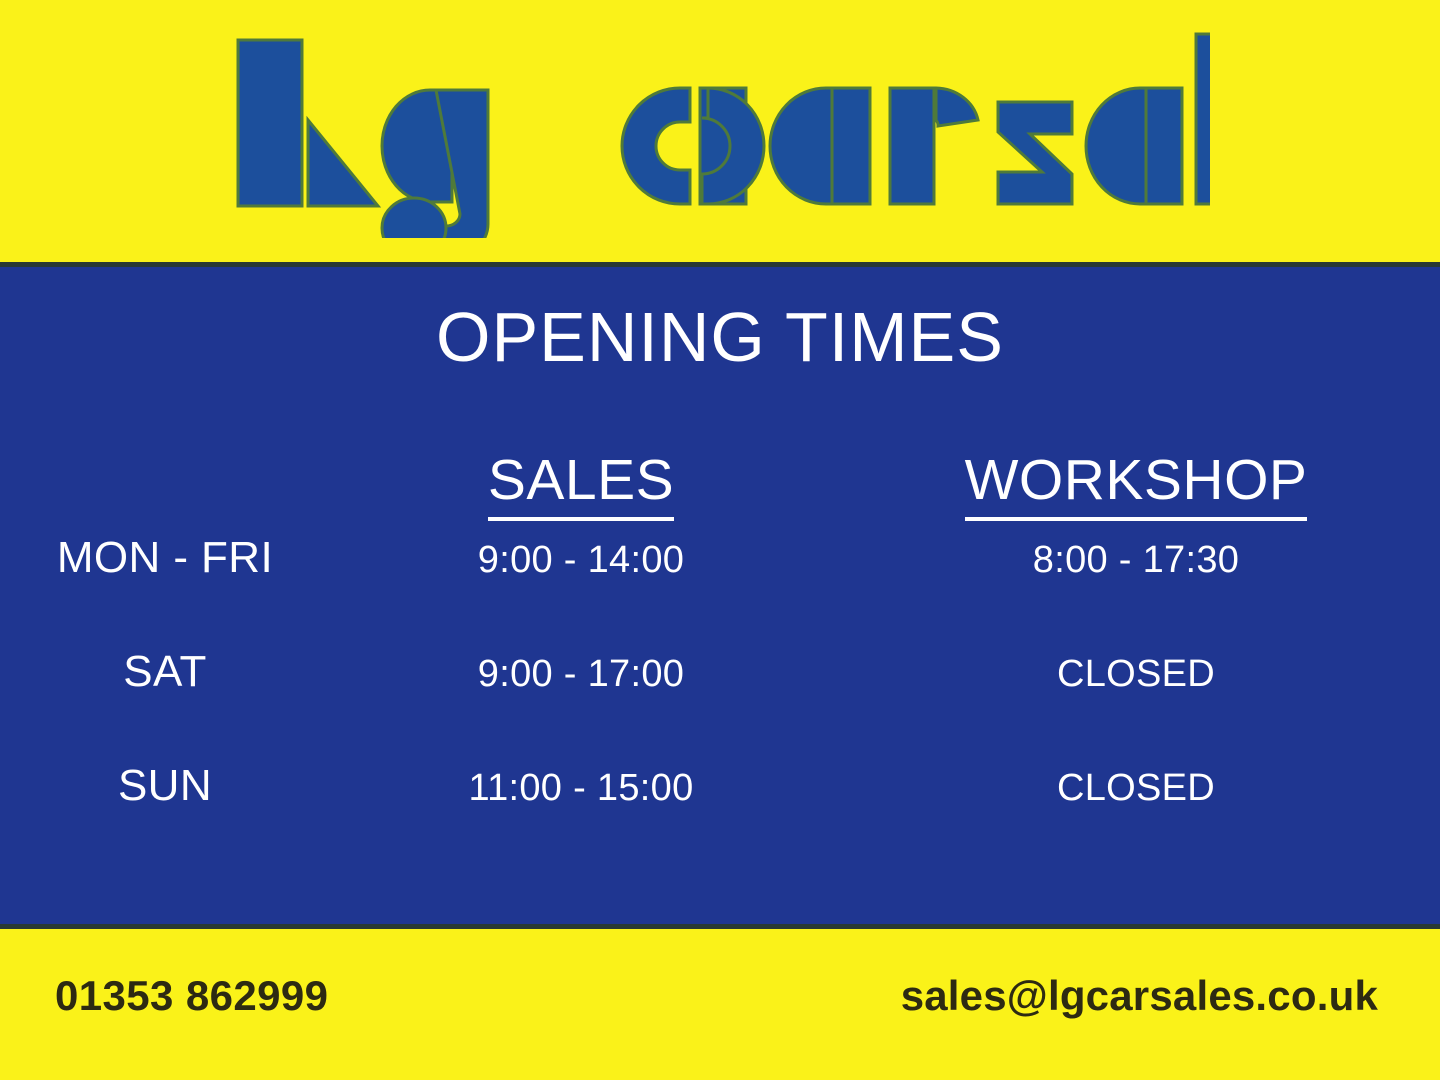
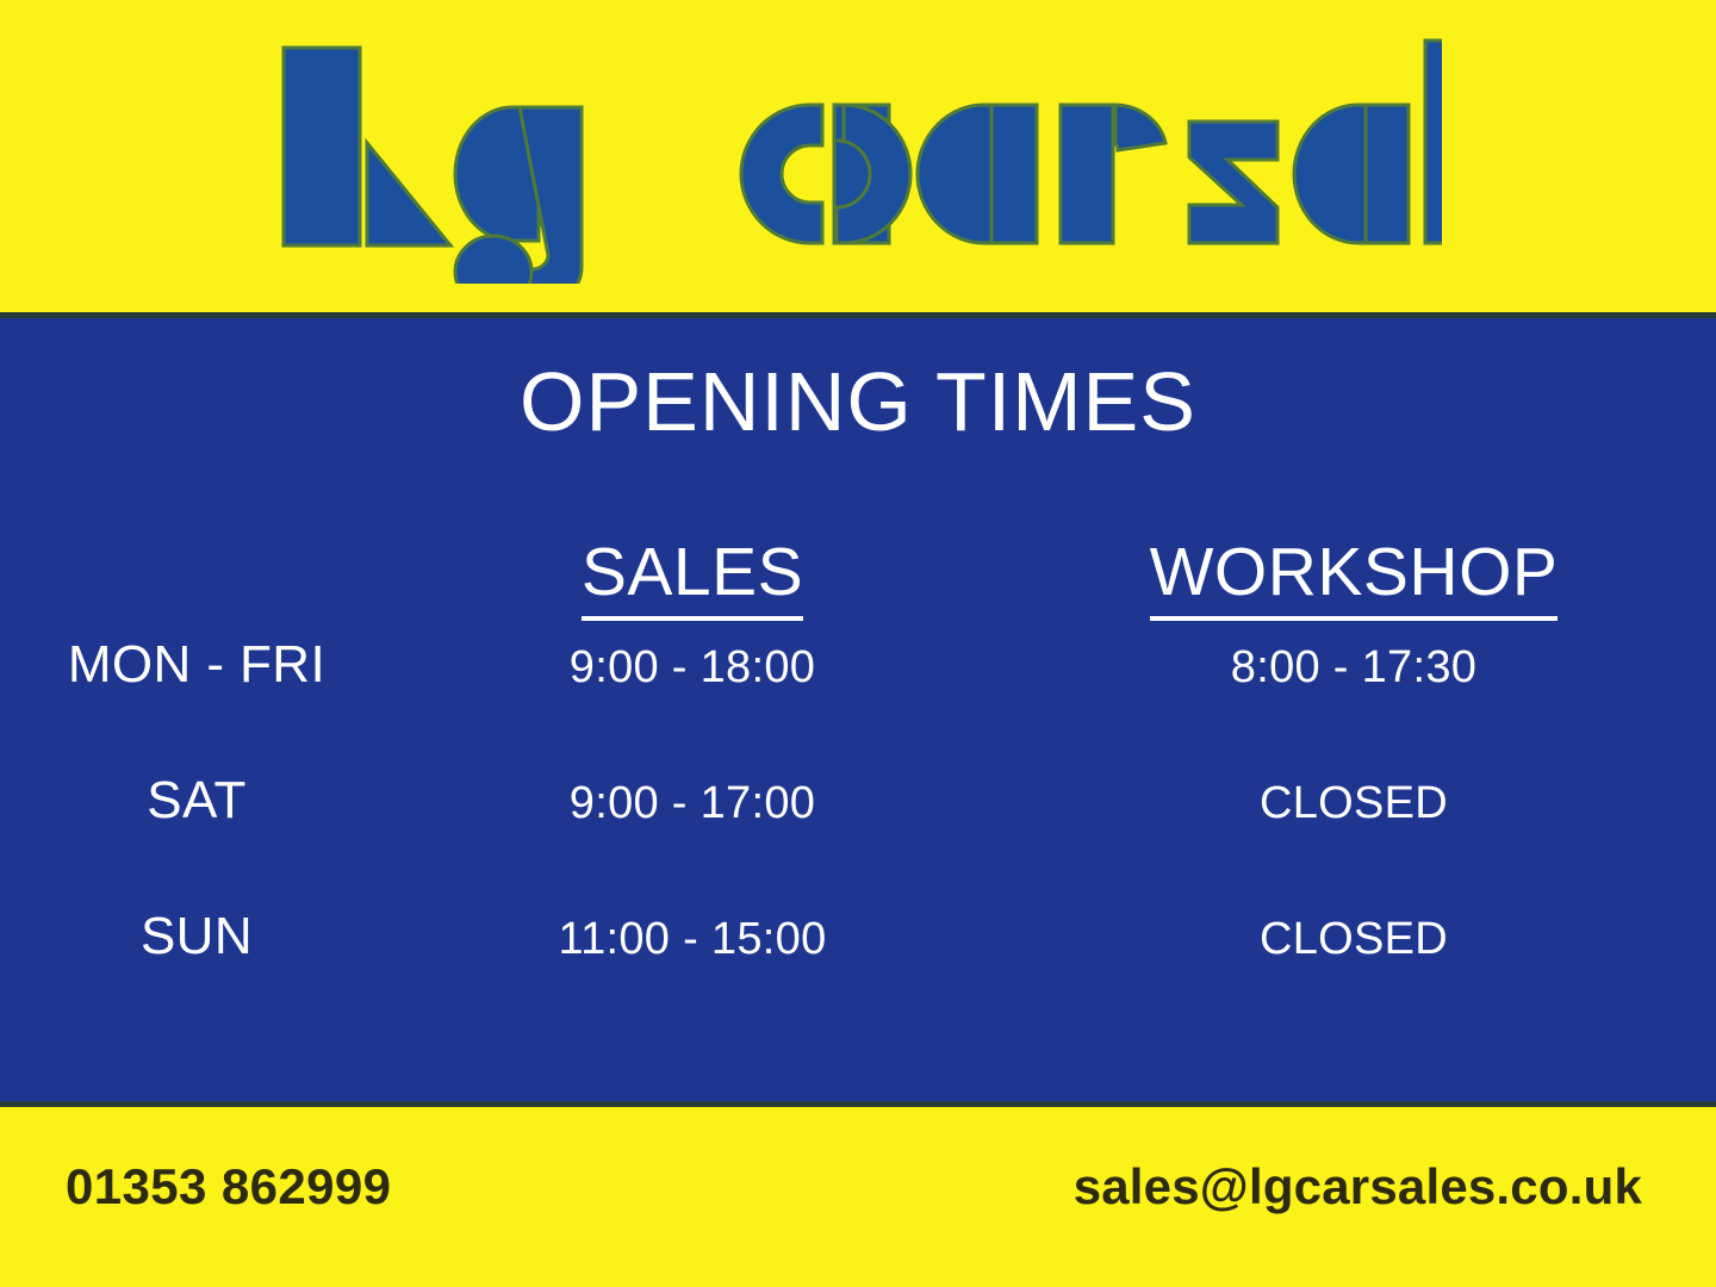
  OPENING TIMES
  SALES
  WORKSHOP
  MON - FRI
- 9:00 - 14:00
+ 9:00 - 18:00
  8:00 - 17:30
  SAT
  9:00 - 17:00
  CLOSED
  SUN
  11:00 - 15:00
  CLOSED
  01353 862999
  sales@lgcarsales.co.uk
